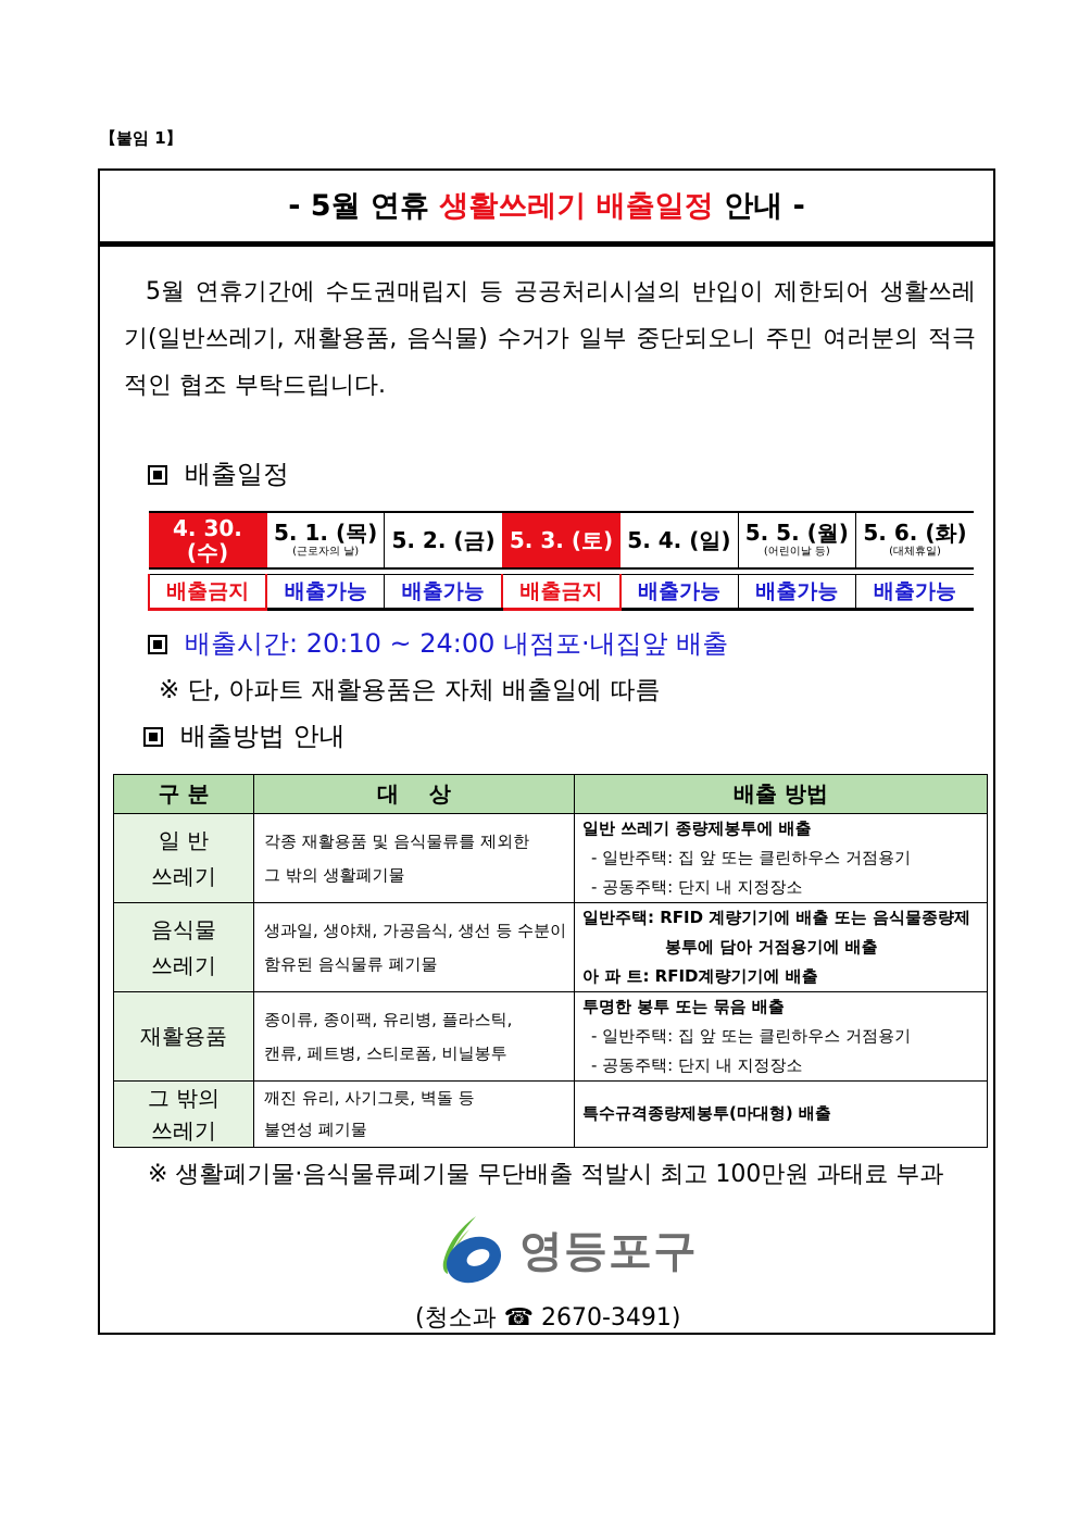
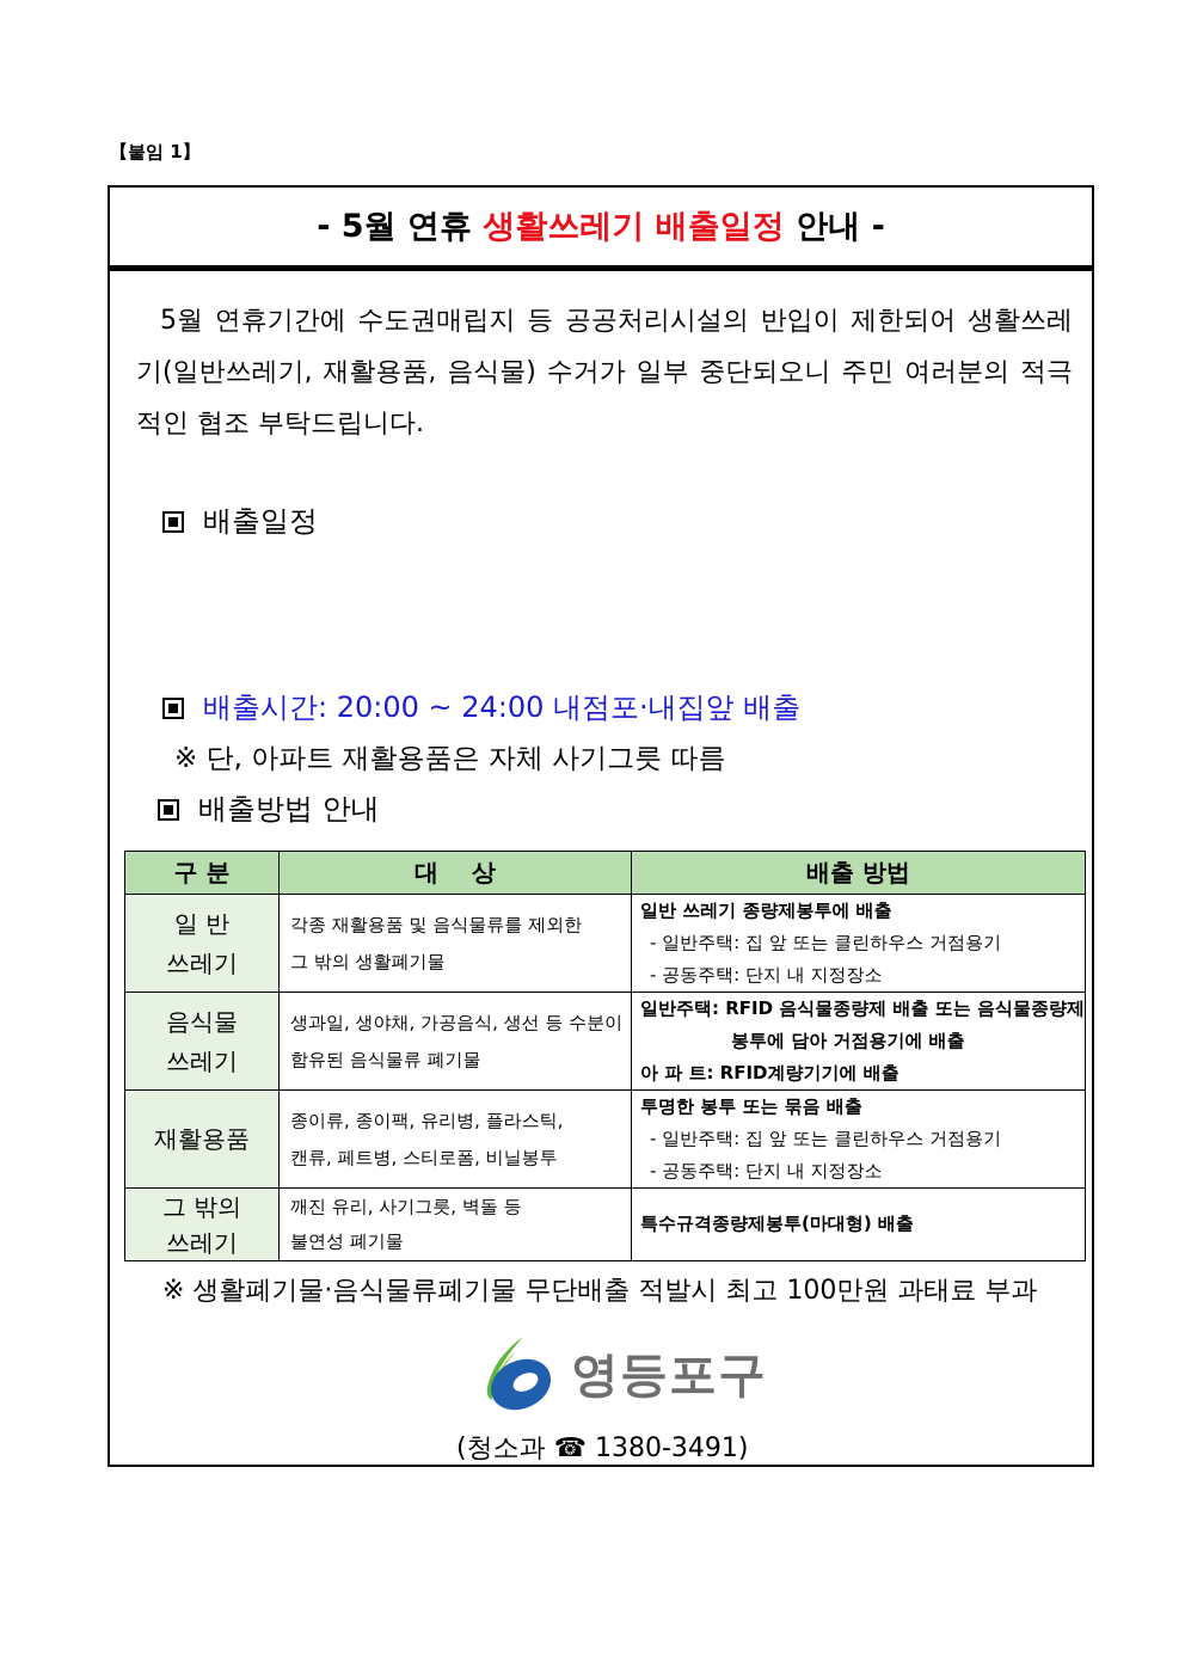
  【붙임 1】
  - 5월 연휴
  생활쓰레기 배출일정
  안내 -
  5월 연휴기간에 수도권매립지 등 공공처리시설의 반입이 제한되어 생활쓰레기(일반쓰레기, 재활용품, 음식물) 수거가 일부 중단되오니 주민 여러분의 적극적인 협조 부탁드립니다.
  배출일정
- 4. 30. (수)	5. 1. (목)(근로자의 날)	5. 2. (금)	5. 3. (토)	5. 4. (일)	5. 5. (월)(어린이날 등)	5. 6. (화)(대체휴일)
- 배출금지	배출가능	배출가능	배출금지	배출가능	배출가능	배출가능
- 배출시간: 20:10 ~ 24:00 내점포·내집앞 배출
+ 배출시간: 20:00 ~ 24:00 내점포·내집앞 배출
- ※ 단, 아파트 재활용품은 자체 배출일에 따름
+ ※ 단, 아파트 재활용품은 자체 사기그릇 따름
  배출방법 안내
  구 분	대 상	배출 방법
  일 반쓰레기	각종 재활용품 및 음식물류를 제외한그 밖의 생활폐기물	일반 쓰레기 종량제봉투에 배출- 일반주택: 집 앞 또는 클린하우스 거점용기- 공동주택: 단지 내 지정장소
- 음식물쓰레기	생과일, 생야채, 가공음식, 생선 등 수분이함유된 음식물류 폐기물	일반주택: RFID 계량기기에 배출 또는 음식물종량제봉투에 담아 거점용기에 배출아 파 트: RFID계량기기에 배출
+ 음식물쓰레기	생과일, 생야채, 가공음식, 생선 등 수분이함유된 음식물류 폐기물	일반주택: RFID 음식물종량제 배출 또는 음식물종량제봉투에 담아 거점용기에 배출아 파 트: RFID계량기기에 배출
  재활용품	종이류, 종이팩, 유리병, 플라스틱,캔류, 페트병, 스티로폼, 비닐봉투	투명한 봉투 또는 묶음 배출- 일반주택: 집 앞 또는 클린하우스 거점용기- 공동주택: 단지 내 지정장소
  그 밖의쓰레기	깨진 유리, 사기그릇, 벽돌 등불연성 폐기물	특수규격종량제봉투(마대형) 배출
  ※ 생활폐기물·음식물류폐기물 무단배출 적발시 최고 100만원 과태료 부과
  영등포구
- (청소과 ☎ 2670-3491)
+ (청소과 ☎ 1380-3491)
